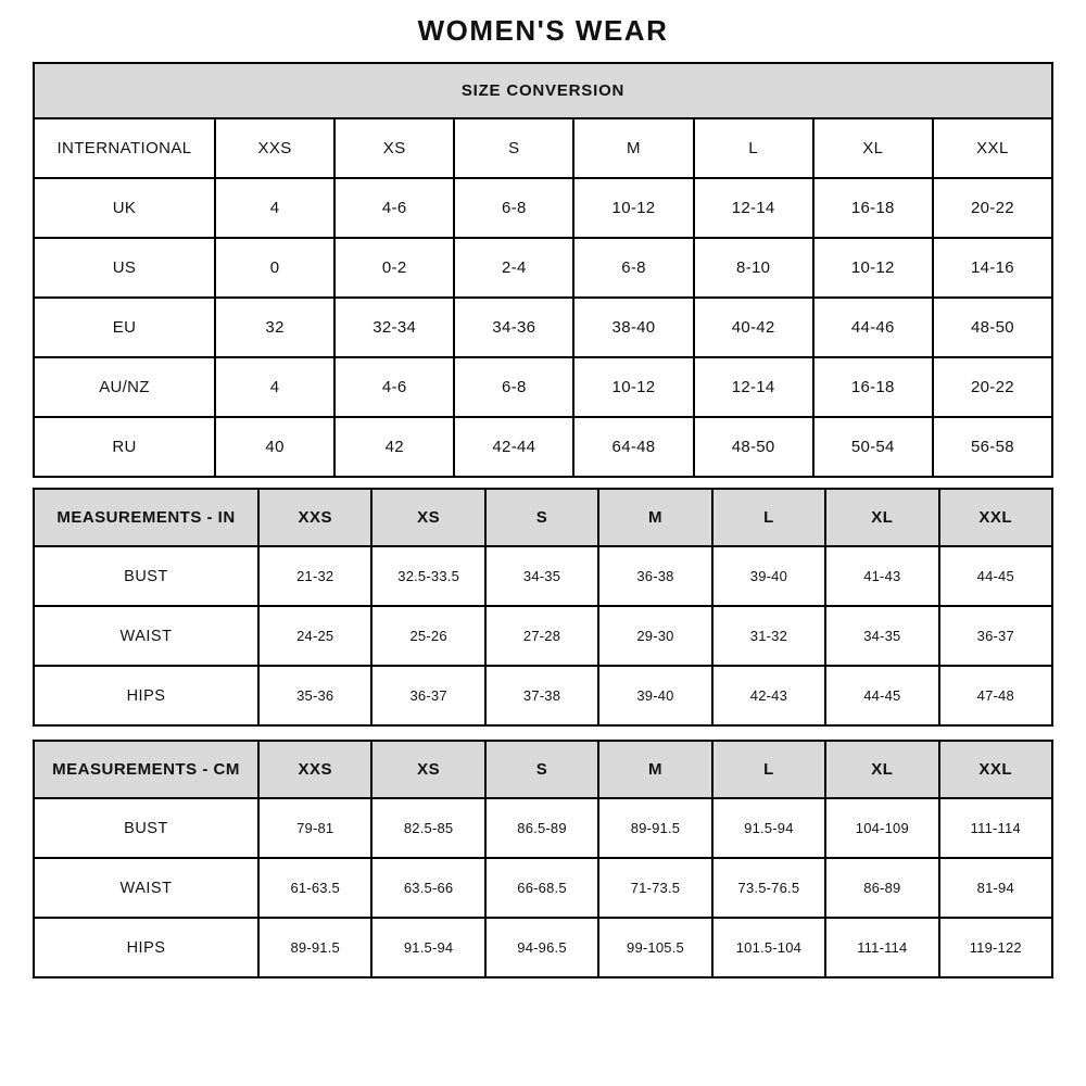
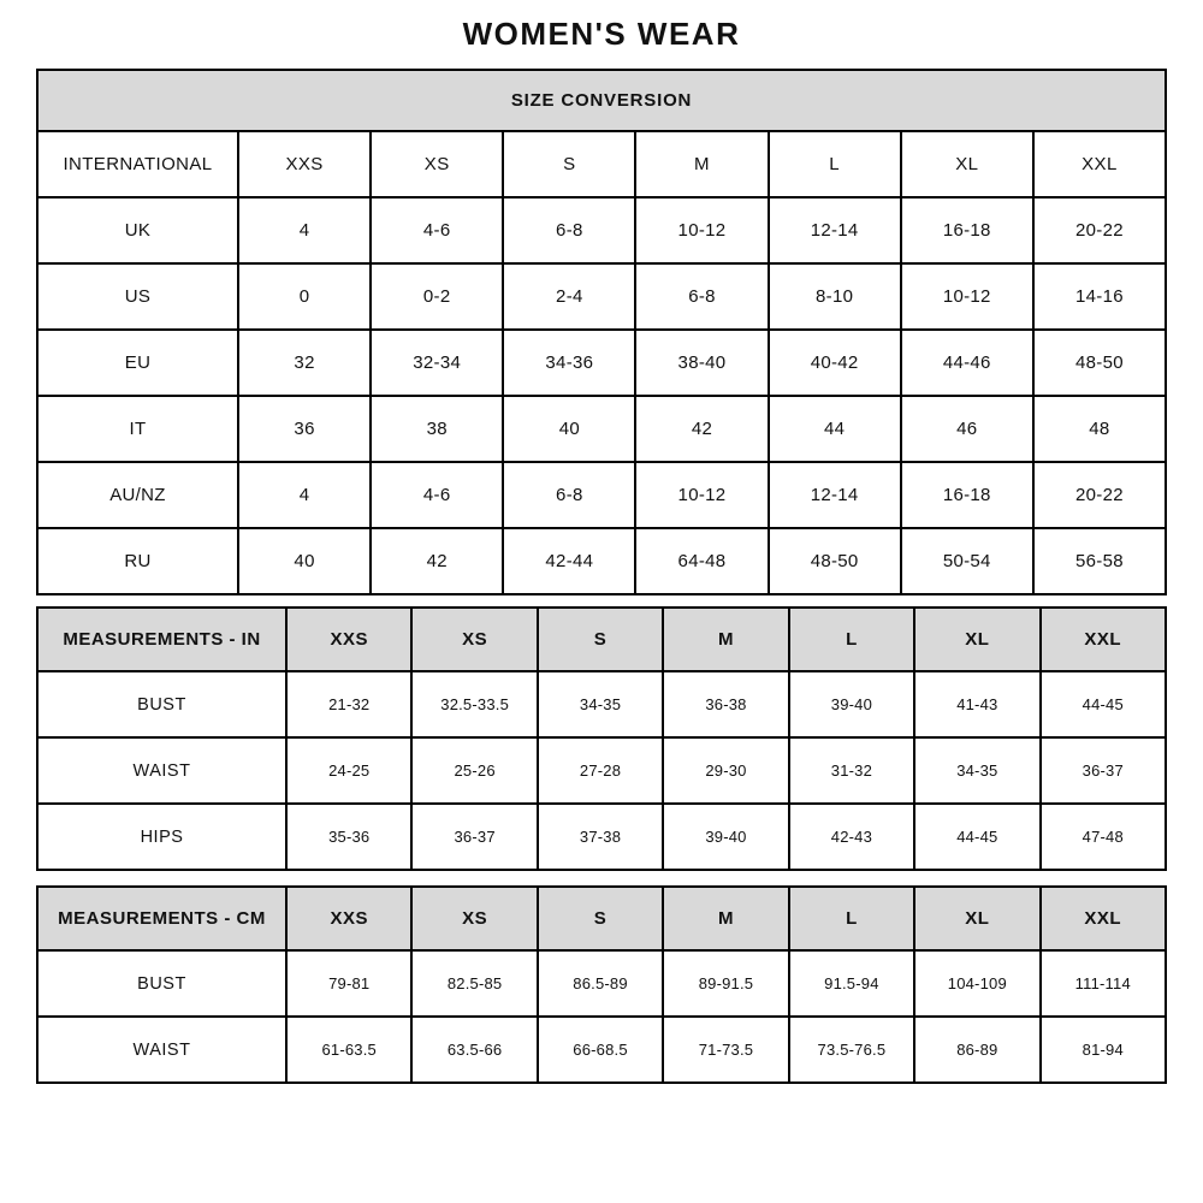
  WOMEN'S WEAR
  SIZE CONVERSION
  INTERNATIONAL	XXS	XS	S	M	L	XL	XXL
  UK	4	4-6	6-8	10-12	12-14	16-18	20-22
  US	0	0-2	2-4	6-8	8-10	10-12	14-16
  EU	32	32-34	34-36	38-40	40-42	44-46	48-50
+ IT	36	38	40	42	44	46	48
  AU/NZ	4	4-6	6-8	10-12	12-14	16-18	20-22
  RU	40	42	42-44	64-48	48-50	50-54	56-58
  MEASUREMENTS - IN	XXS	XS	S	M	L	XL	XXL
  BUST	21-32	32.5-33.5	34-35	36-38	39-40	41-43	44-45
  WAIST	24-25	25-26	27-28	29-30	31-32	34-35	36-37
  HIPS	35-36	36-37	37-38	39-40	42-43	44-45	47-48
  MEASUREMENTS - CM	XXS	XS	S	M	L	XL	XXL
  BUST	79-81	82.5-85	86.5-89	89-91.5	91.5-94	104-109	111-114
  WAIST	61-63.5	63.5-66	66-68.5	71-73.5	73.5-76.5	86-89	81-94
- HIPS	89-91.5	91.5-94	94-96.5	99-105.5	101.5-104	111-114	119-122
